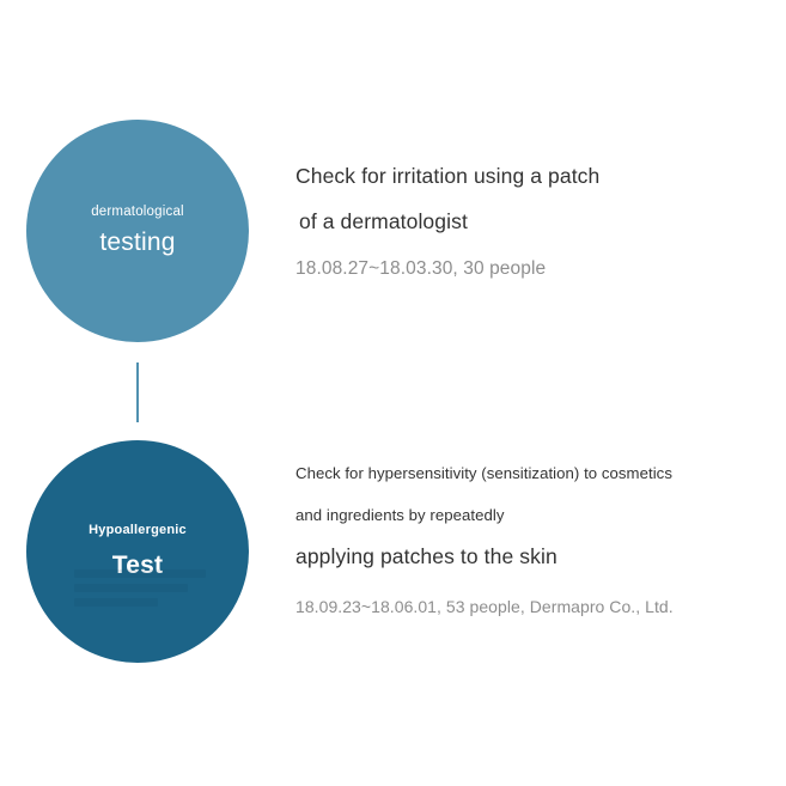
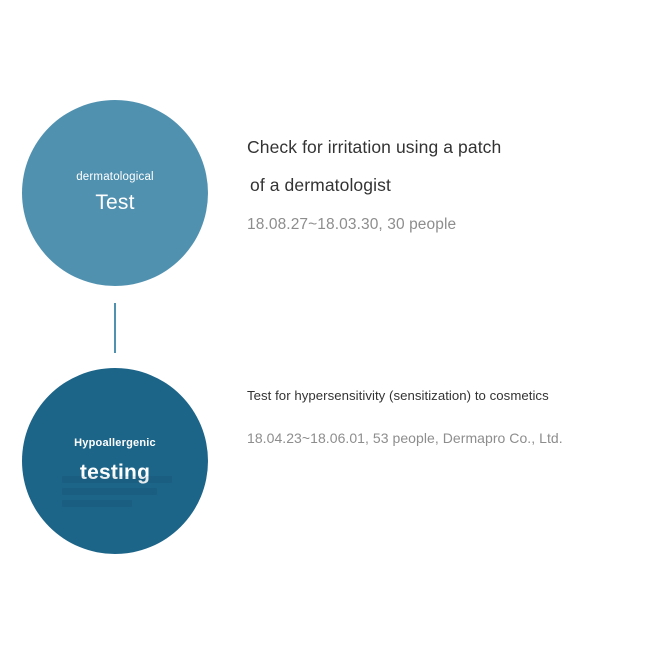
  dermatological
- testing
+ Test
  Hypoallergenic
- Test
+ testing
  Check for irritation using a patch
  of a dermatologist
  18.08.27~18.03.30, 30 people
- Check for hypersensitivity (sensitization) to cosmetics
+ Test for hypersensitivity (sensitization) to cosmetics
- and ingredients by repeatedly
- applying patches to the skin
- 18.09.23~18.06.01, 53 people, Dermapro Co., Ltd.
+ 18.04.23~18.06.01, 53 people, Dermapro Co., Ltd.
